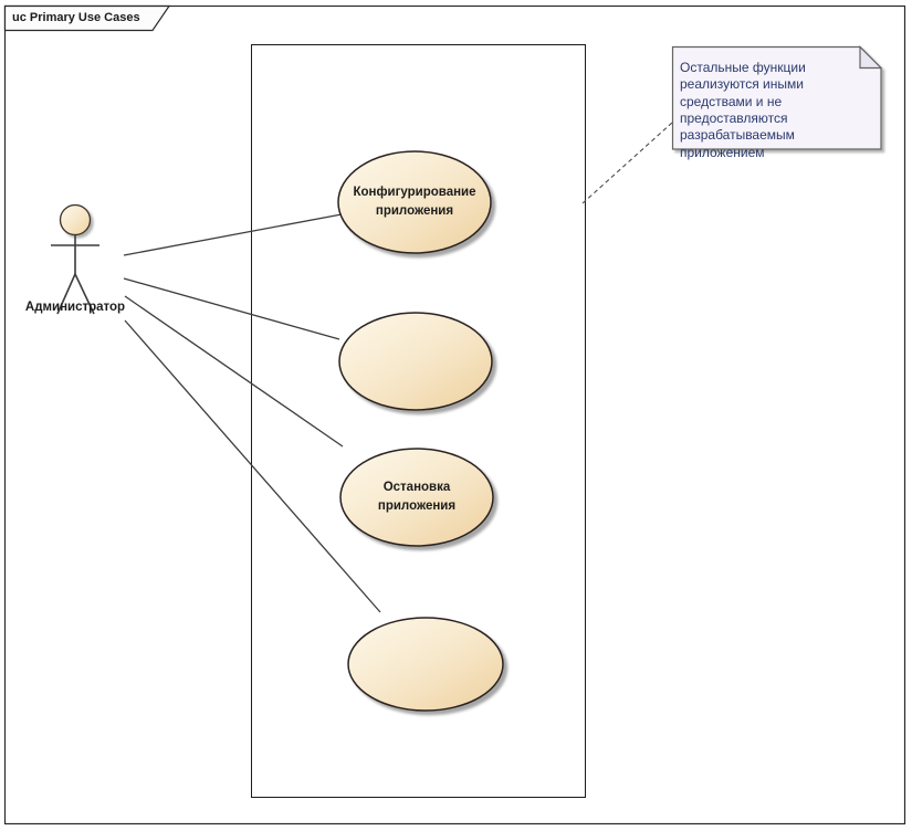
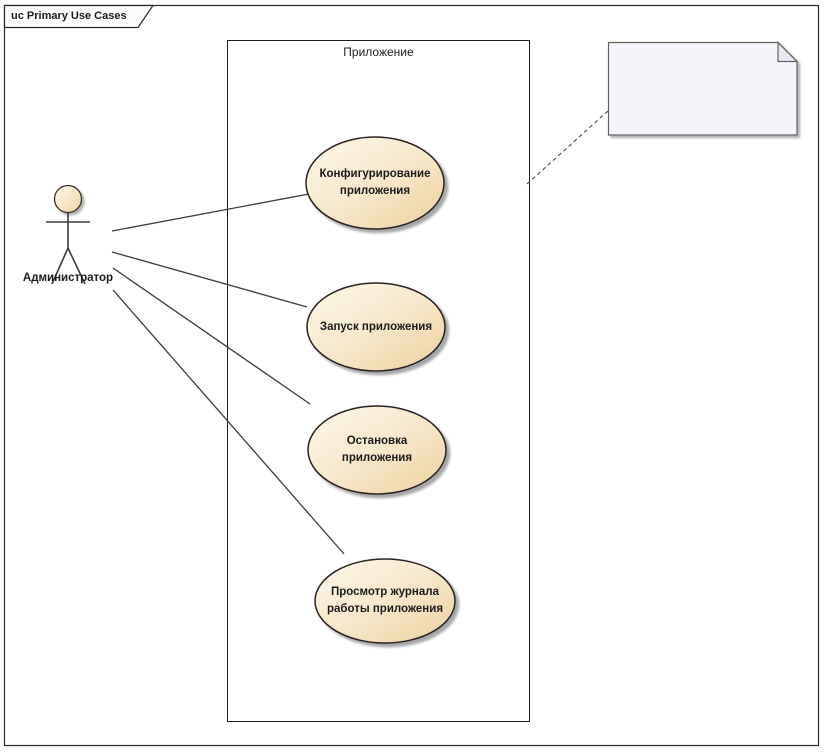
  uc Primary Use Cases
+ Приложение
  Конфигурирование
  приложения
+ Запуск приложения
  Остановка
  приложения
+ Просмотр журнала
+ работы приложения
  Администратор
- Остальные функции реализуются иными средствами и не предоставляются разрабатываемым приложением
